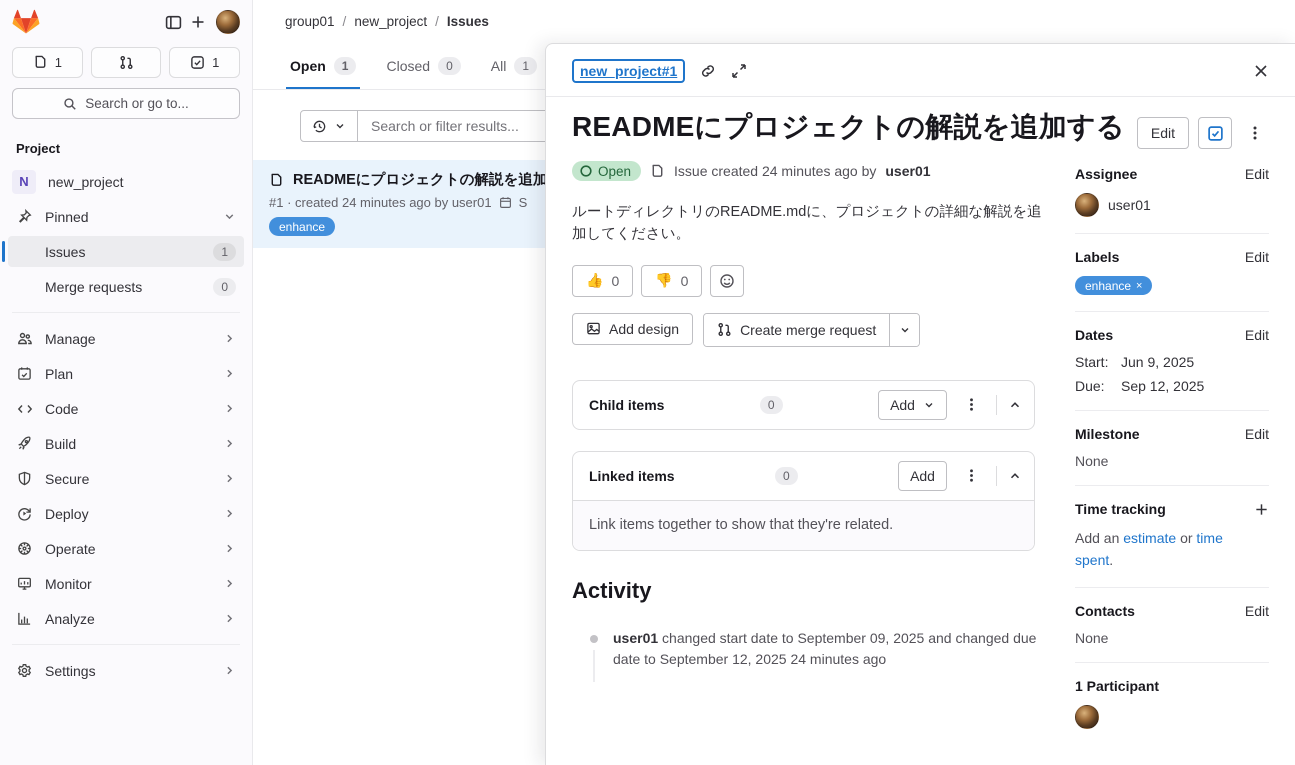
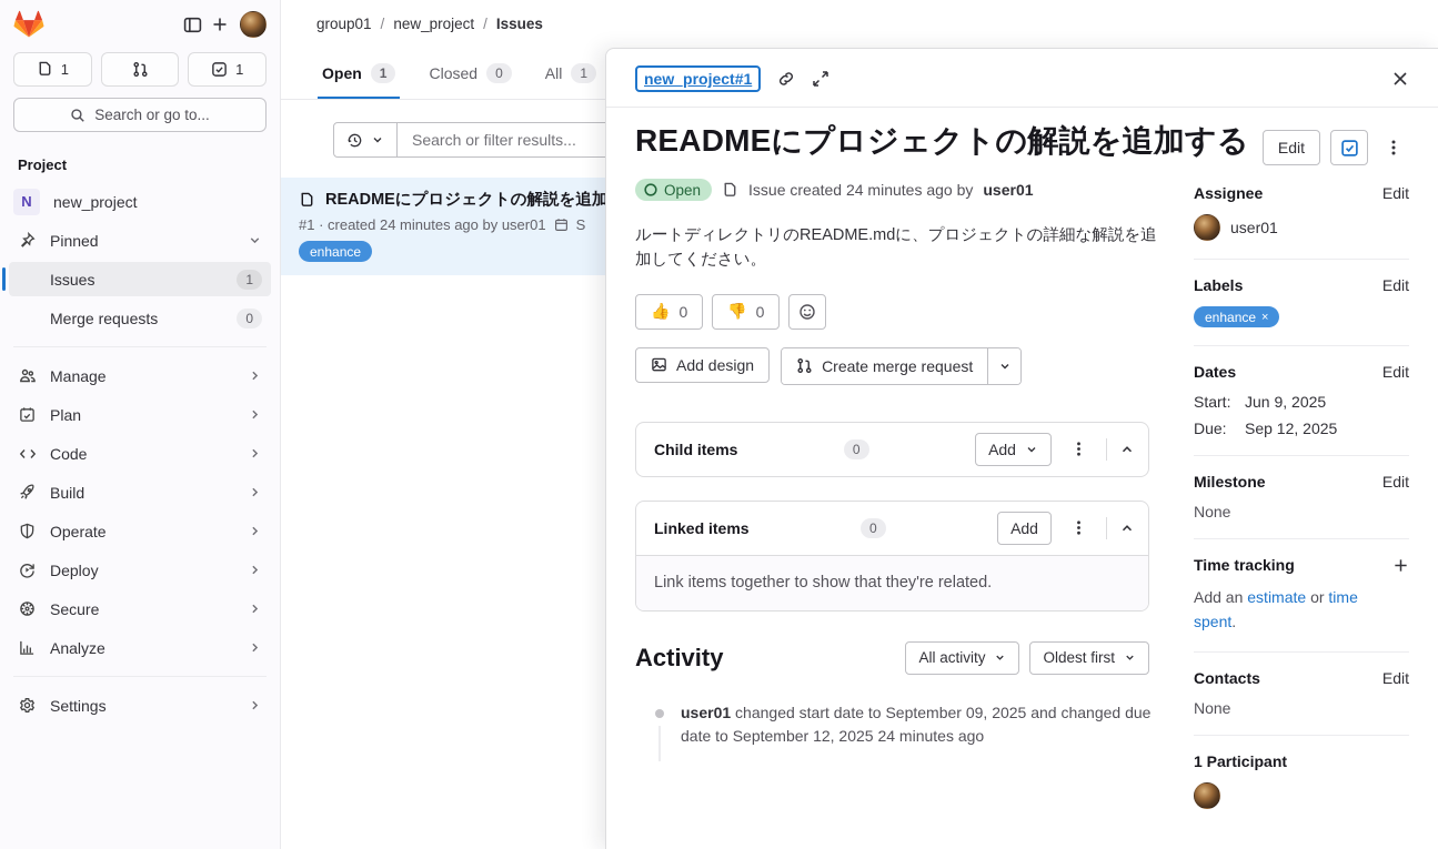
  1
  1
  Search or go to...
  Project
  N
  new_project
  Pinned
  Issues
  1
  Merge requests
  0
  Manage
  Plan
  Code
  Build
- Secure
+ Operate
  Deploy
- Operate
+ Secure
- Monitor
  Analyze
  Settings
  group01
  /
  new_project
  /
  Issues
  Open
  1
  Closed
  0
  All
  1
  Search or filter results...
  READMEにプロジェクトの解説を追加
  #1 · created 24 minutes ago by user01
  S
  enhance
  new_project#1
  READMEにプロジェクトの解説を追加する
  Edit
  Open
  Issue created 24 minutes ago by
  user01
  ルートディレクトリのREADME.mdに、プロジェクトの詳細な解説を追加してください。
  👍
  0
  👎
  0
  Add design
  Create merge request
  Child items
  0
  Add
  Linked items
  0
  Add
  Link items together to show that they're related.
  Activity
+ All activity
+ Oldest first
  user01 changed start date to September 09, 2025 and changed due date to September 12, 2025 24 minutes ago
  Assignee
  Edit
  user01
  Labels
  Edit
  enhance
  ×
  Dates
  Edit
  Start:
  Jun 9, 2025
  Due:
  Sep 12, 2025
  Milestone
  Edit
  None
  Time tracking
  Add an estimate or time spent.
  Contacts
  Edit
  None
  1 Participant
